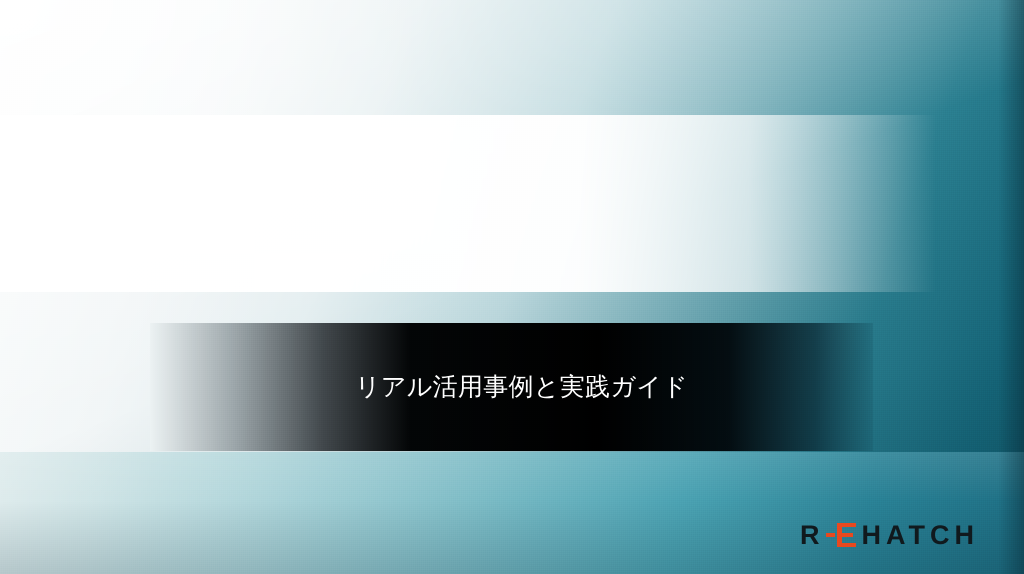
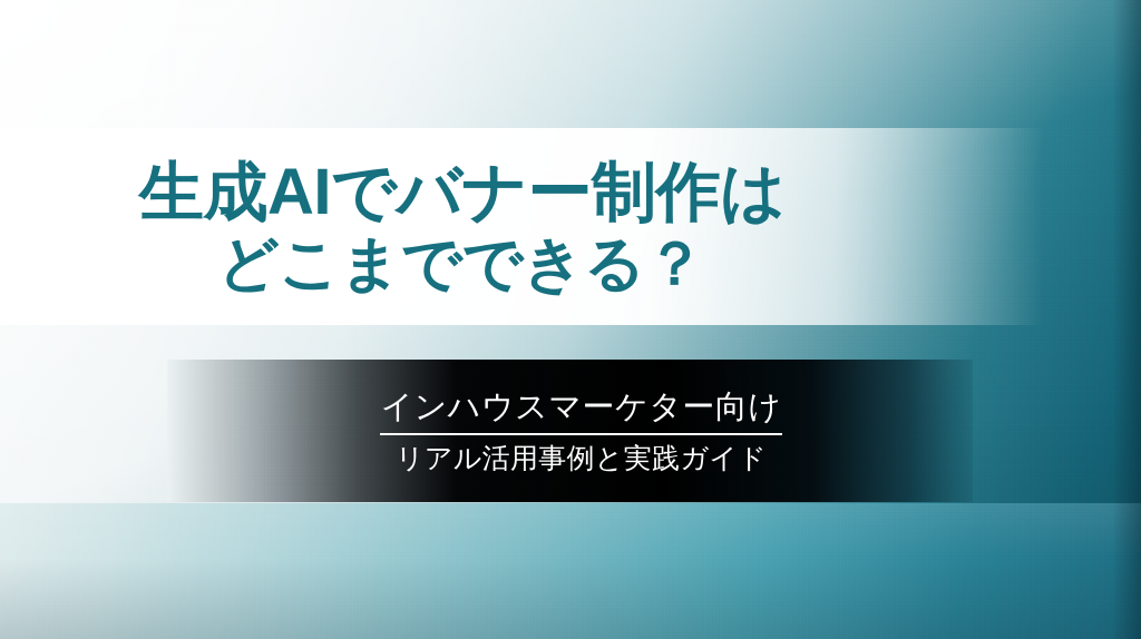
+ 生成AIでバナー制作は
+ どこまでできる？
+ インハウスマーケター向け
  リアル活用事例と実践ガイド
- R
- HATCH
